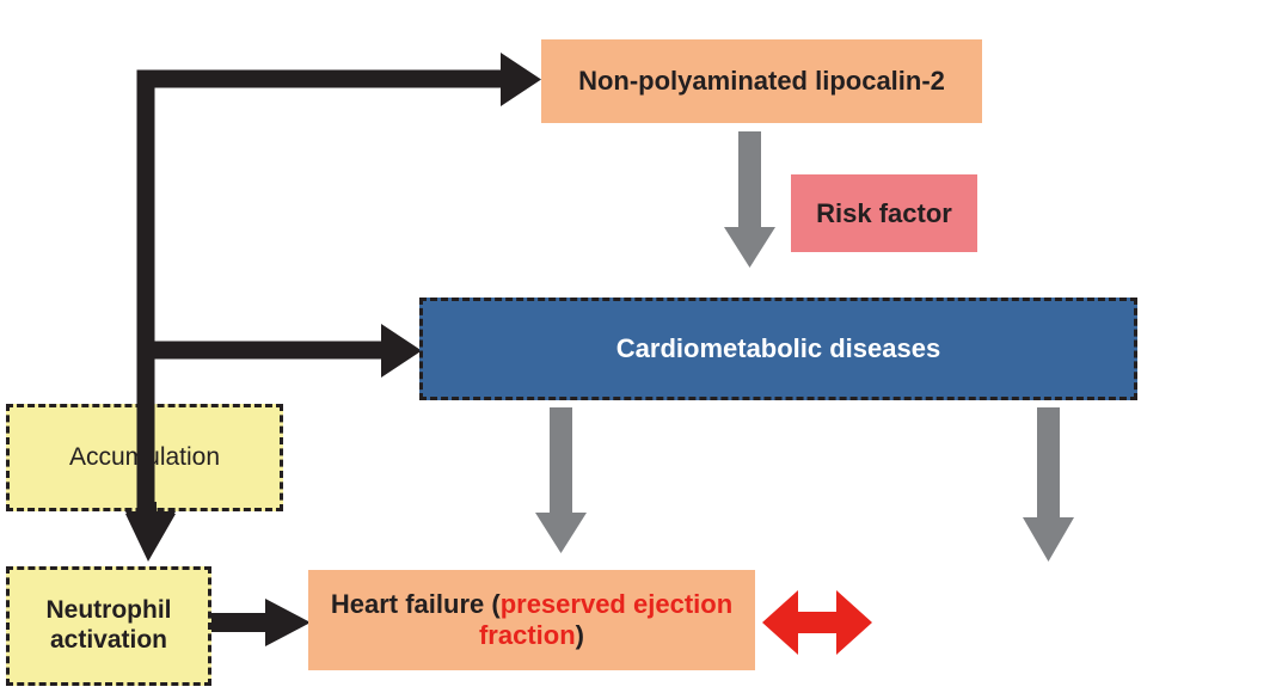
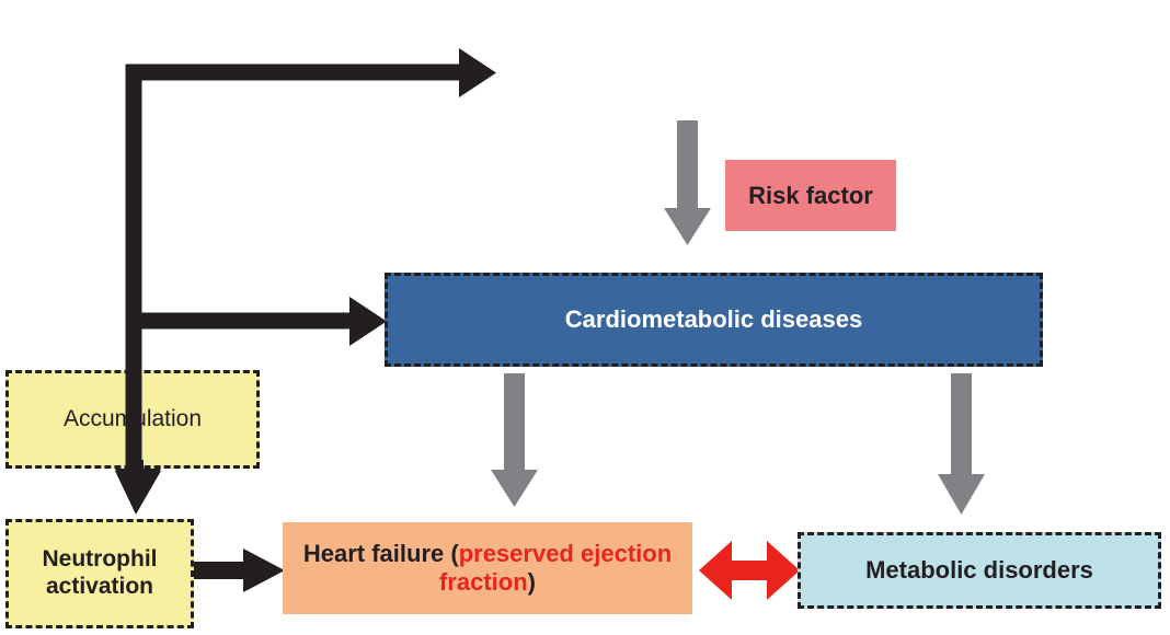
- Non-polyaminated lipocalin-2
  Risk factor
  Cardiometabolic diseases
  Accumlation
  Neutrophil
  activation
  Heart failure (preserved ejection fraction)
+ Metabolic disorders
